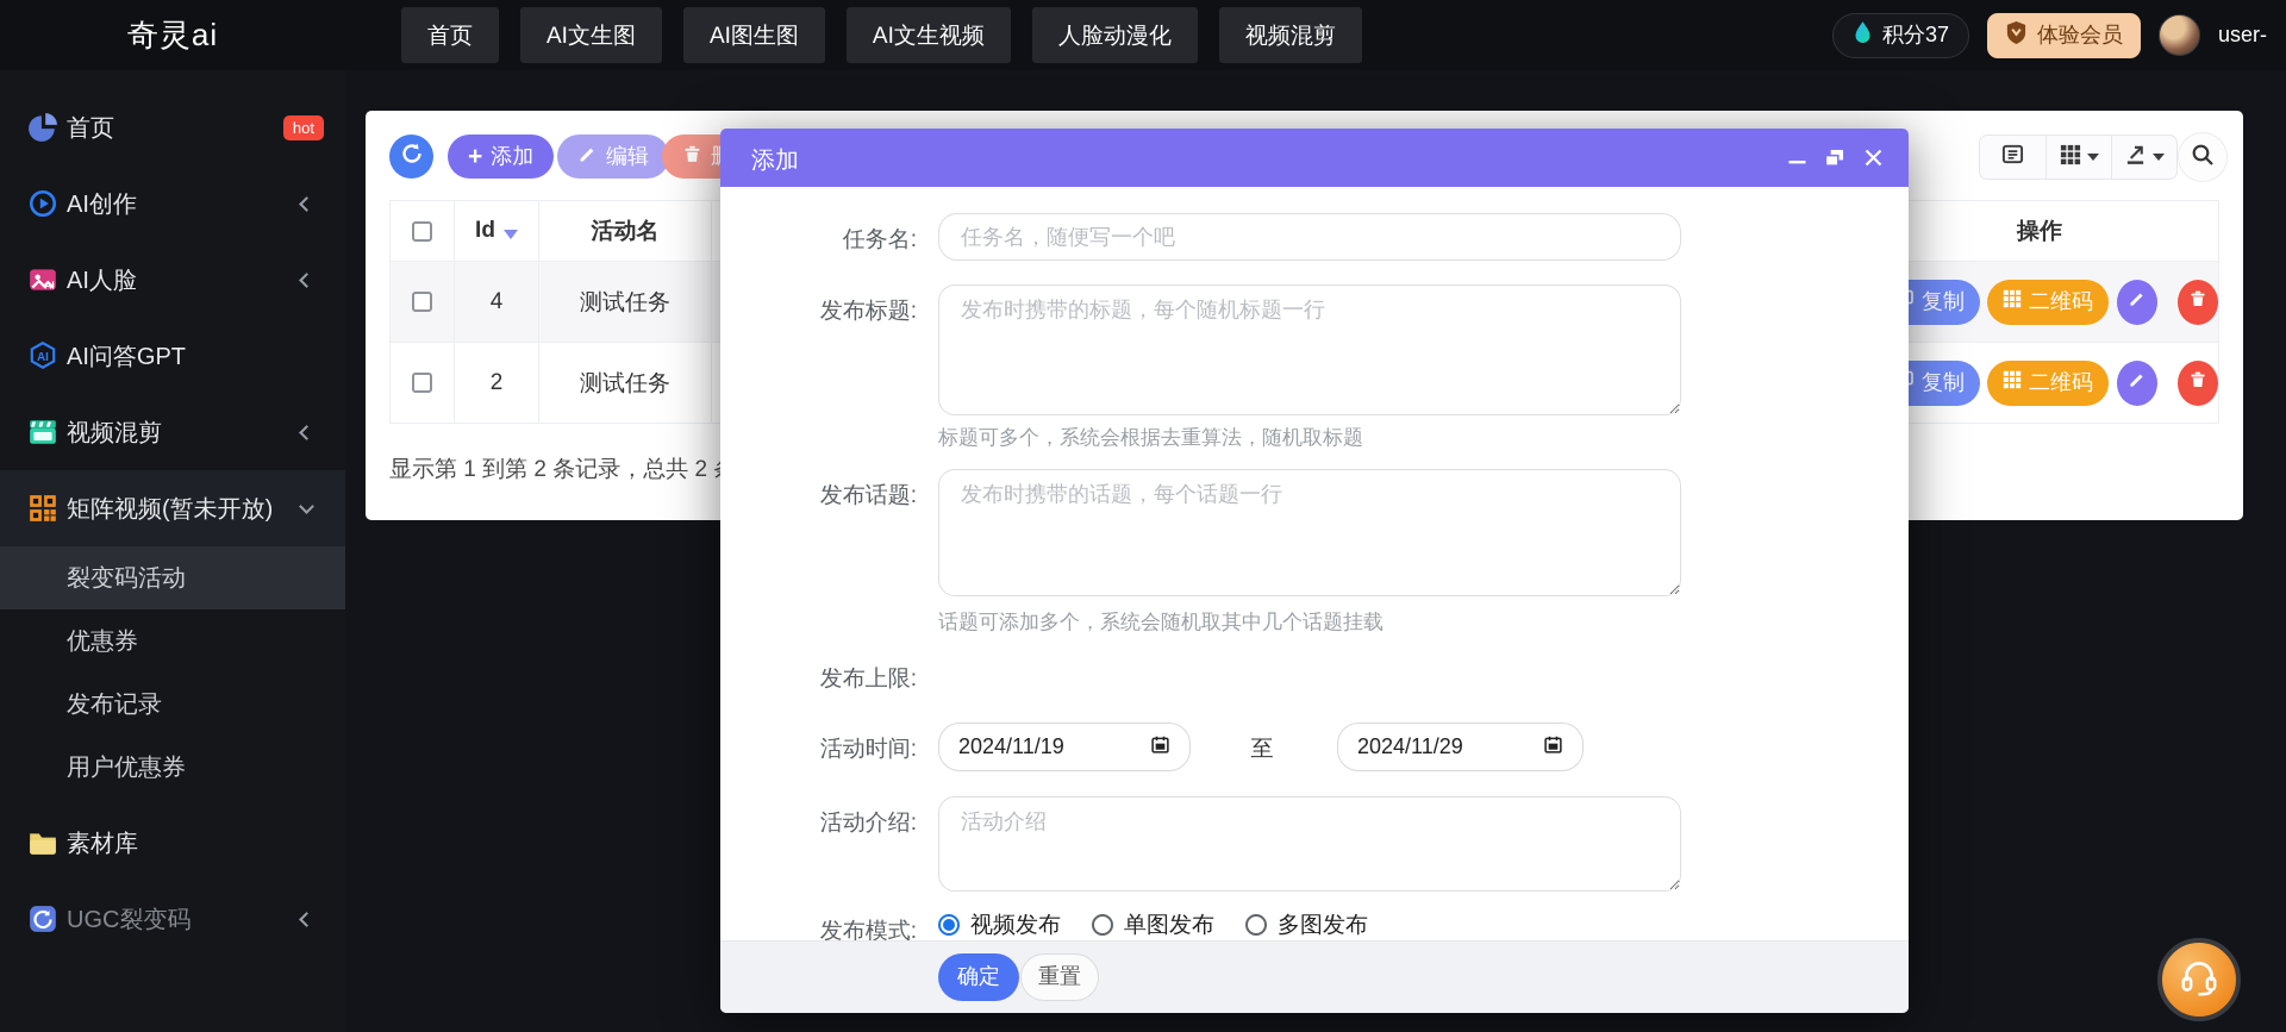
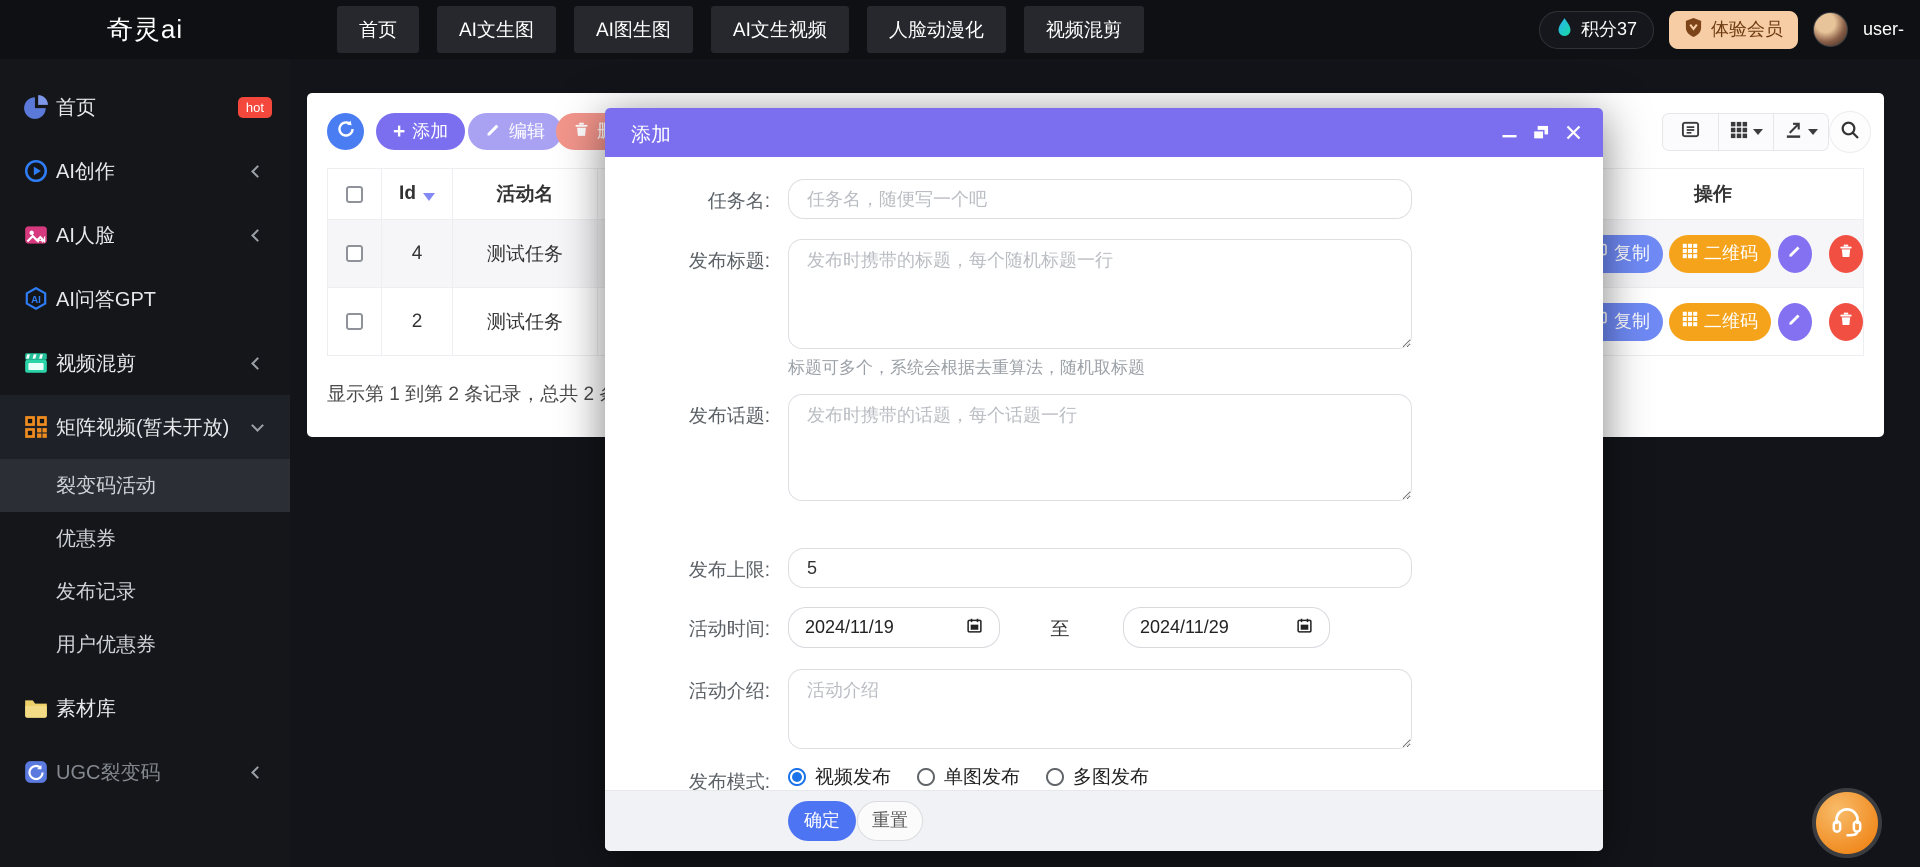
  奇灵ai
  首页
  AI文生图
  AI图生图
  AI文生视频
  人脸动漫化
  视频混剪
  积分37
  体验会员
  user-
  首页
  hot
  AI创作
  AI
  AI人脸
  AI
  AI问答GPT
  视频混剪
  矩阵视频(暂未开放)
  裂变码活动
  优惠券
  发布记录
  用户优惠券
  素材库
  UGC裂变码
  +
  添加
  编辑
  Id
  活动名
  操作
  4
  测试任务
  复制
  二维码
  2
  测试任务
  复制
  二维码
  显示第 1 到第 2 条记录，总共 2
  添加
  任务名:
  任务名，随便写一个吧
  发布标题:
  发布时携带的标题，每个随机标题一行
  标题可多个，系统会根据去重算法，随机取标题
  发布话题:
  发布时携带的话题，每个话题一行
- 话题可添加多个，系统会随机取其中几个话题挂载
  发布上限:
+ 5
  活动时间:
  2024/11/19
  至
  2024/11/29
  活动介绍:
  活动介绍
  发布模式:
  视频发布
  单图发布
  多图发布
  确定
  重置
